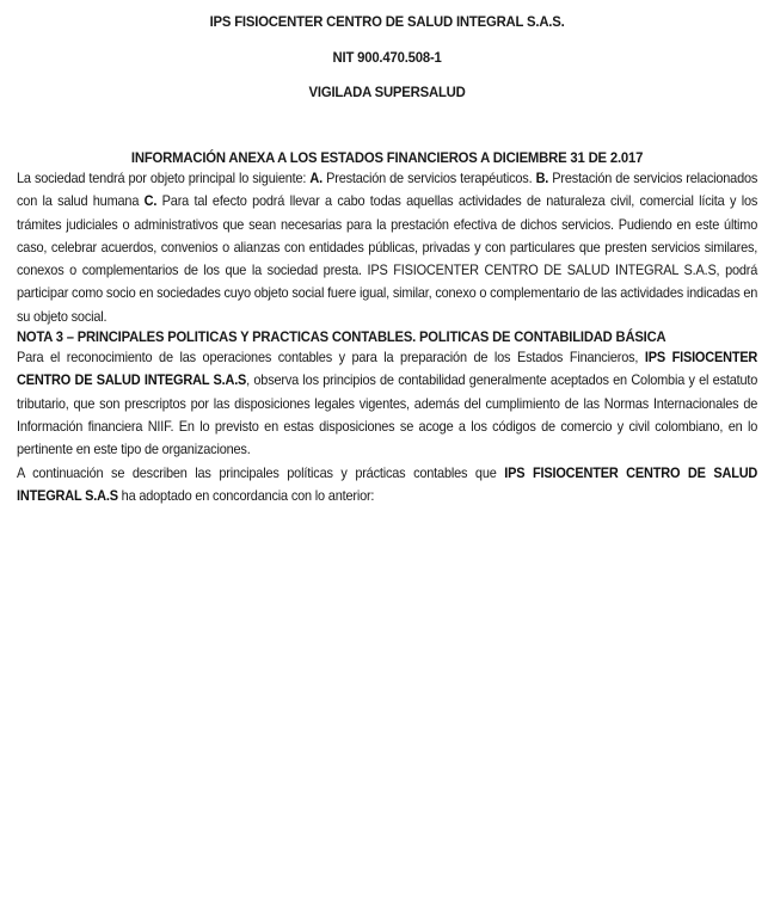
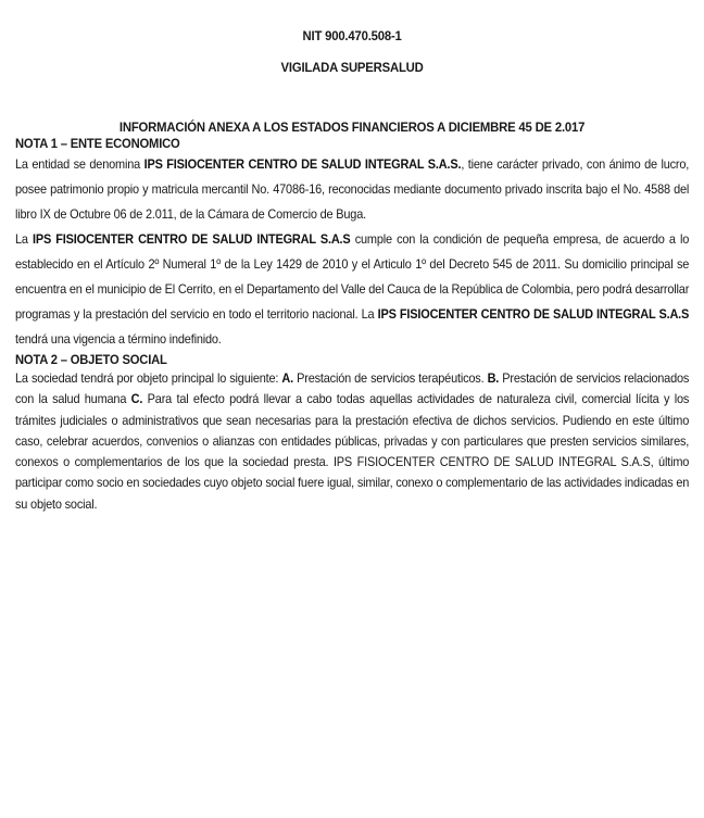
- IPS FISIOCENTER CENTRO DE SALUD INTEGRAL S.A.S.
  NIT 900.470.508-1
  VIGILADA SUPERSALUD
- INFORMACIÓN ANEXA A LOS ESTADOS FINANCIEROS A DICIEMBRE 31 DE 2.017
+ INFORMACIÓN ANEXA A LOS ESTADOS FINANCIEROS A DICIEMBRE 45 DE 2.017
+ NOTA 1 – ENTE ECONOMICO
+ La entidad se denomina IPS FISIOCENTER CENTRO DE SALUD INTEGRAL S.A.S., tiene carácter privado, con ánimo de lucro, posee patrimonio propio y matricula mercantil No. 47086-16, reconocidas mediante documento privado inscrita bajo el No. 4588 del libro IX de Octubre 06 de 2.011, de la Cámara de Comercio de Buga.
+ La IPS FISIOCENTER CENTRO DE SALUD INTEGRAL S.A.S cumple con la condición de pequeña empresa, de acuerdo a lo establecido en el Artículo 2º Numeral 1º de la Ley 1429 de 2010 y el Articulo 1º del Decreto 545 de 2011. Su domicilio principal se encuentra en el municipio de El Cerrito, en el Departamento del Valle del Cauca de la República de Colombia, pero podrá desarrollar programas y la prestación del servicio en todo el territorio nacional. La IPS FISIOCENTER CENTRO DE SALUD INTEGRAL S.A.S tendrá una vigencia a término indefinido.
+ NOTA 2 – OBJETO SOCIAL
- La sociedad tendrá por objeto principal lo siguiente: A. Prestación de servicios terapéuticos. B. Prestación de servicios relacionados con la salud humana C. Para tal efecto podrá llevar a cabo todas aquellas actividades de naturaleza civil, comercial lícita y los trámites judiciales o administrativos que sean necesarias para la prestación efectiva de dichos servicios. Pudiendo en este último caso, celebrar acuerdos, convenios o alianzas con entidades públicas, privadas y con particulares que presten servicios similares, conexos o complementarios de los que la sociedad presta. IPS FISIOCENTER CENTRO DE SALUD INTEGRAL S.A.S, podrá participar como socio en sociedades cuyo objeto social fuere igual, similar, conexo o complementario de las actividades indicadas en su objeto social.
+ La sociedad tendrá por objeto principal lo siguiente: A. Prestación de servicios terapéuticos. B. Prestación de servicios relacionados con la salud humana C. Para tal efecto podrá llevar a cabo todas aquellas actividades de naturaleza civil, comercial lícita y los trámites judiciales o administrativos que sean necesarias para la prestación efectiva de dichos servicios. Pudiendo en este último caso, celebrar acuerdos, convenios o alianzas con entidades públicas, privadas y con particulares que presten servicios similares, conexos o complementarios de los que la sociedad presta. IPS FISIOCENTER CENTRO DE SALUD INTEGRAL S.A.S, último participar como socio en sociedades cuyo objeto social fuere igual, similar, conexo o complementario de las actividades indicadas en su objeto social.
- NOTA 3 – PRINCIPALES POLITICAS Y PRACTICAS CONTABLES. POLITICAS DE CONTABILIDAD BÁSICA
- Para el reconocimiento de las operaciones contables y para la preparación de los Estados Financieros, IPS FISIOCENTER CENTRO DE SALUD INTEGRAL S.A.S, observa los principios de contabilidad generalmente aceptados en Colombia y el estatuto tributario, que son prescriptos por las disposiciones legales vigentes, además del cumplimiento de las Normas Internacionales de Información financiera NIIF. En lo previsto en estas disposiciones se acoge a los códigos de comercio y civil colombiano, en lo pertinente en este tipo de organizaciones.
- A continuación se describen las principales políticas y prácticas contables que IPS FISIOCENTER CENTRO DE SALUD INTEGRAL S.A.S ha adoptado en concordancia con lo anterior:
